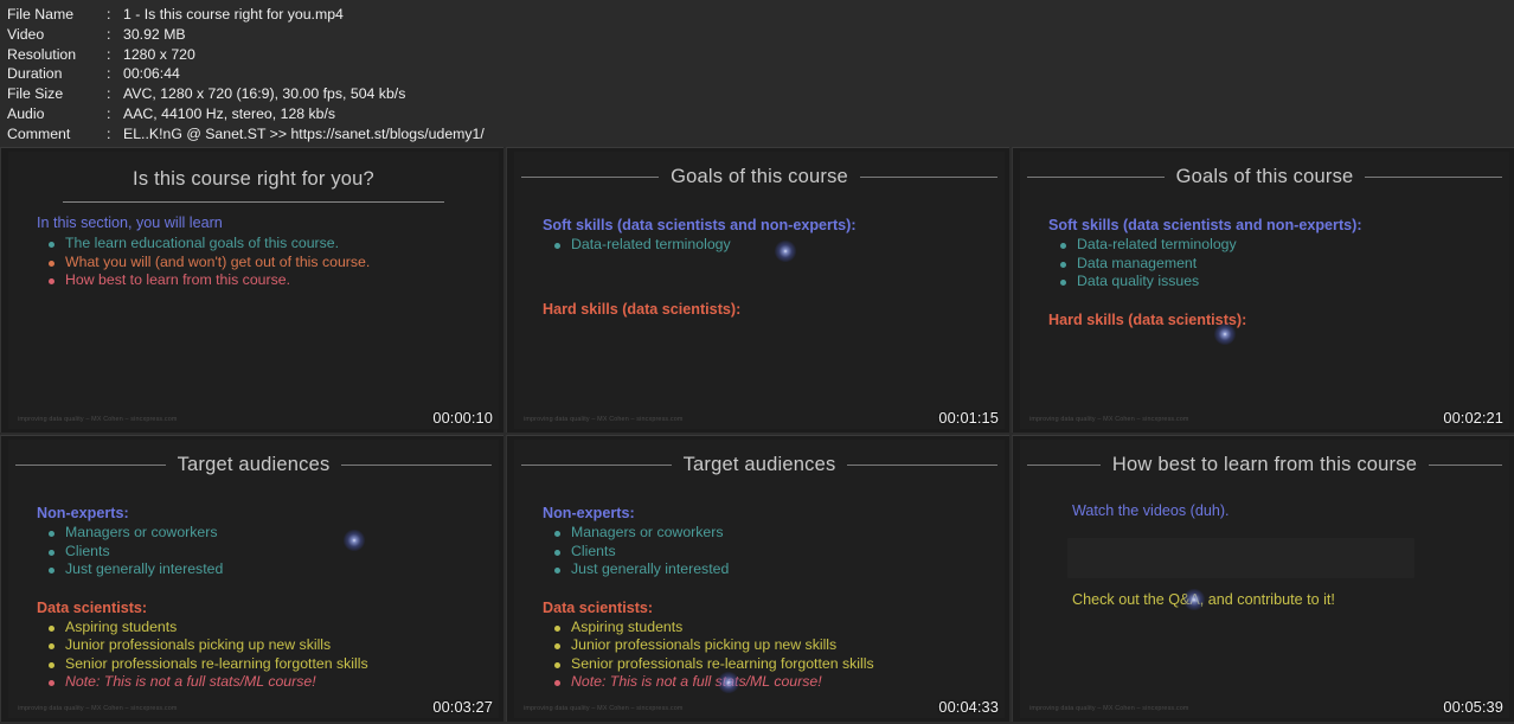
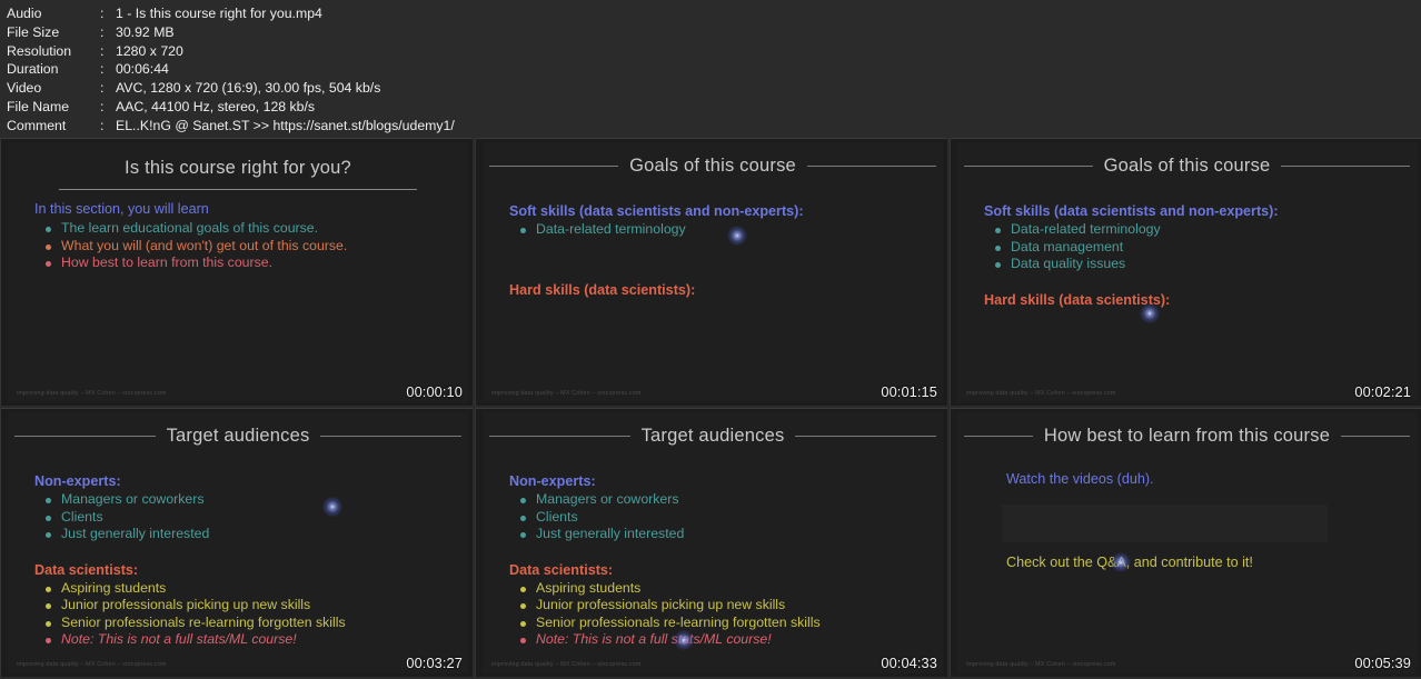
- File Name
+ Audio
  :
  1 - Is this course right for you.mp4
- Video
+ File Size
  :
  30.92 MB
  Resolution
  :
  1280 x 720
  Duration
  :
  00:06:44
- File Size
+ Video
  :
  AVC, 1280 x 720 (16:9), 30.00 fps, 504 kb/s
- Audio
+ File Name
  :
  AAC, 44100 Hz, stereo, 128 kb/s
  Comment
  :
  EL..K!nG @ Sanet.ST >> https://sanet.st/blogs/udemy1/
  Is this course right for you?
  In this section, you will learn
  The learn educational goals of this course.
  What you will (and won't) get out of this course.
  How best to learn from this course.
  00:00:10
  Goals of this course
  Soft skills (data scientists and non-experts):
  Data-related terminology
  Hard skills (data scientists):
  00:01:15
  Goals of this course
  Soft skills (data scientists and non-experts):
  Data-related terminology
  Data management
  Data quality issues
  Hard skills (data scientists):
  00:02:21
  Target audiences
  Non-experts:
  Managers or coworkers
  Clients
  Just generally interested
  Data scientists:
  Aspiring students
  Junior professionals picking up new skills
  Senior professionals re-learning forgotten skills
  Note: This is not a full stats/ML course!
  00:03:27
  Target audiences
  Non-experts:
  Managers or coworkers
  Clients
  Just generally interested
  Data scientists:
  Aspiring students
  Junior professionals picking up new skills
  Senior professionals re-learning forgotten skills
  Note: This is not a fulls/ML course!
  00:04:33
  How best to learn from this course
  Watch the videos (duh).
  Check out the Q and contribute to it!
  00:05:39
